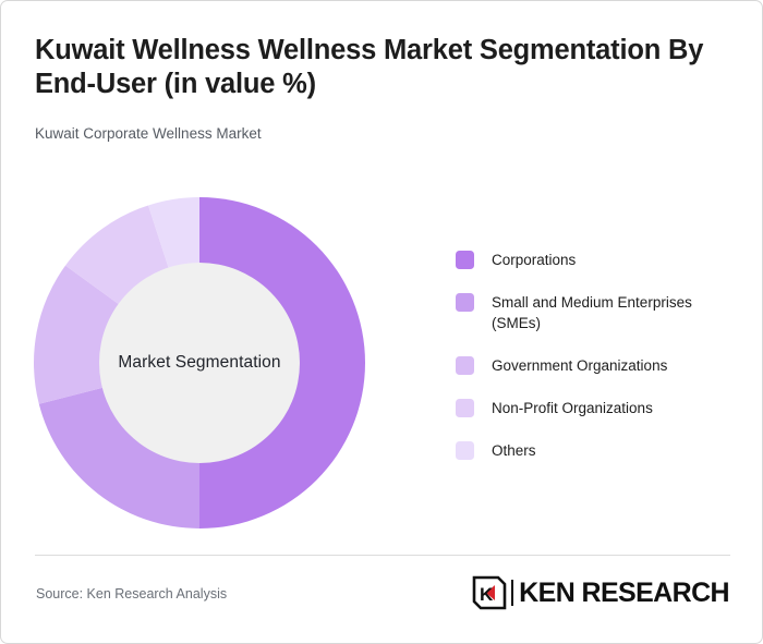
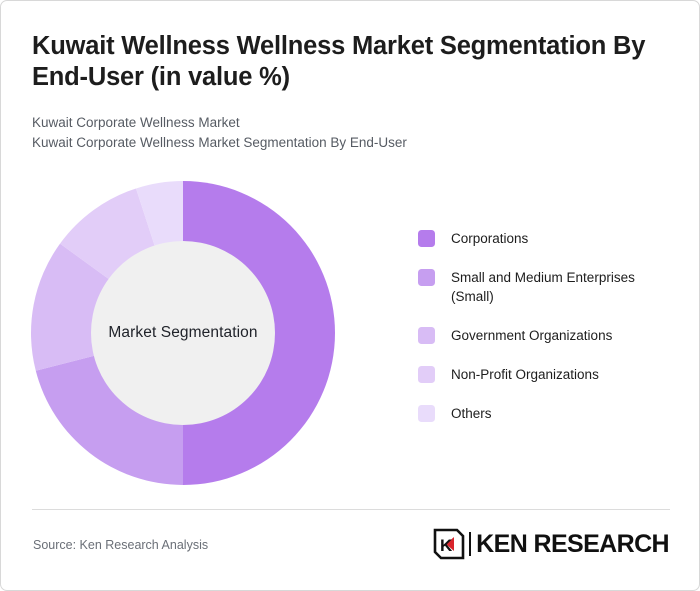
  Kuwait Wellness Wellness Market Segmentation By End-User (in value %)
  Kuwait Corporate Wellness Market
+ Kuwait Corporate Wellness Market Segmentation By End-User
  Market Segmentation
  Corporations
- Small and Medium Enterprises (SMEs)
+ Small and Medium Enterprises (Small)
  Government Organizations
  Non-Profit Organizations
  Others
  Source: Ken Research Analysis
  K
  KEN RESEARCH
